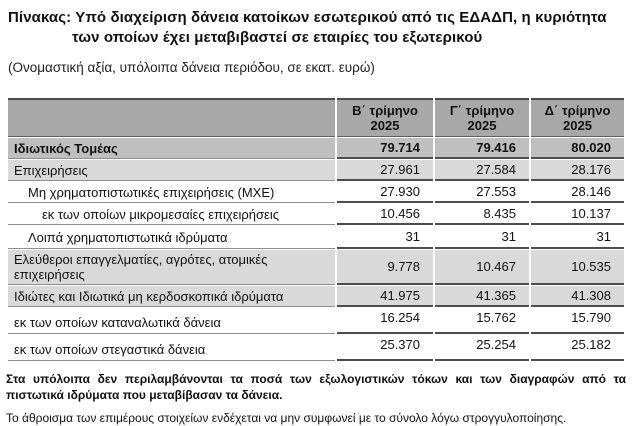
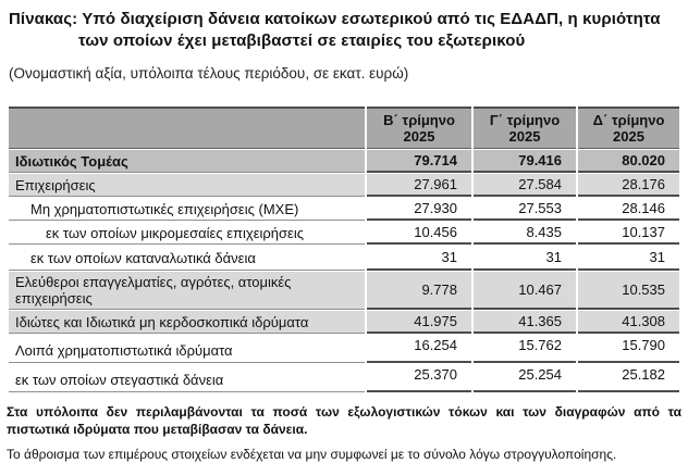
  Πίνακας: Υπό διαχείριση δάνεια κατοίκων εσωτερικού από τις ΕΔΑΔΠ, η κυριότητα των οποίων έχει μεταβιβαστεί σε εταιρίες του εξωτερικού
- (Ονομαστική αξία, υπόλοιπα δάνεια περιόδου, σε εκατ. ευρώ)
+ (Ονομαστική αξία, υπόλοιπα τέλους περιόδου, σε εκατ. ευρώ)
  	Β΄ τρίμηνο 2025	Γ΄ τρίμηνο 2025	Δ΄ τρίμηνο 2025
  Ιδιωτικός Τομέας	79.714	79.416	80.020
  Επιχειρήσεις	27.961	27.584	28.176
  Μη χρηματοπιστωτικές επιχειρήσεις (ΜΧΕ)	27.930	27.553	28.146
  εκ των οποίων μικρομεσαίες επιχειρήσεις	10.456	8.435	10.137
- Λοιπά χρηματοπιστωτικά ιδρύματα	31	31	31
+ εκ των οποίων καταναλωτικά δάνεια	31	31	31
  Ελεύθεροι επαγγελματίες, αγρότες, ατομικές επιχειρήσεις	9.778	10.467	10.535
  Ιδιώτες και Ιδιωτικά μη κερδοσκοπικά ιδρύματα	41.975	41.365	41.308
- εκ των οποίων καταναλωτικά δάνεια	16.254	15.762	15.790
+ Λοιπά χρηματοπιστωτικά ιδρύματα	16.254	15.762	15.790
  εκ των οποίων στεγαστικά δάνεια	25.370	25.254	25.182
  Στα υπόλοιπα δεν περιλαμβάνονται τα ποσά των εξωλογιστικών τόκων και των διαγραφών από τα πιστωτικά ιδρύματα που μεταβίβασαν τα δάνεια.
  Το άθροισμα των επιμέρους στοιχείων ενδέχεται να μην συμφωνεί με το σύνολο λόγω στρογγυλοποίησης.
